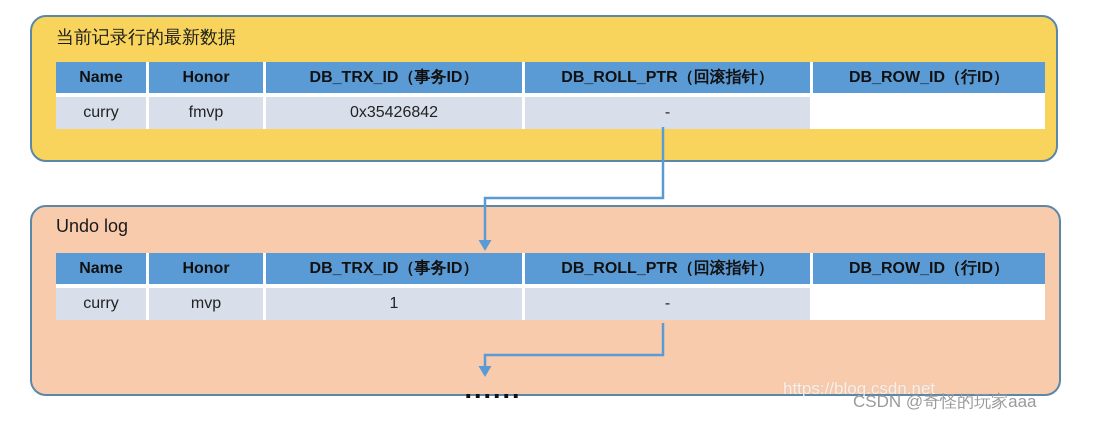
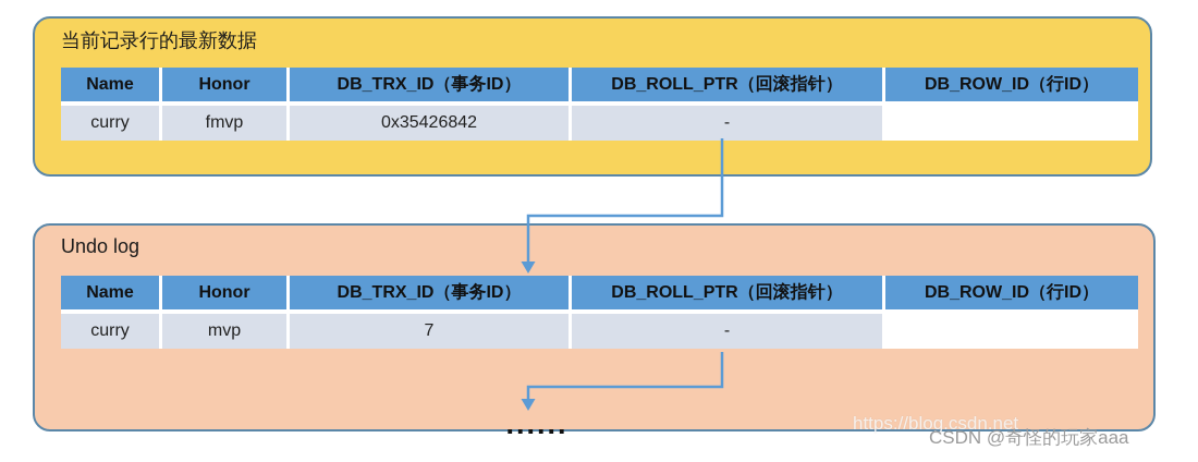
  当前记录行的最新数据
  Name
  Honor
  DB_TRX_ID（事务ID）
  DB_ROLL_PTR（回滚指针）
  DB_ROW_ID（行ID）
  curry
  fmvp
  0x35426842
  -
  Undo log
  Name
  Honor
  DB_TRX_ID（事务ID）
  DB_ROLL_PTR（回滚指针）
  DB_ROW_ID（行ID）
  curry
  mvp
- 1
+ 7
  -
  ......
  https://blog.csdn.net
  CSDN @奇怪的玩家aaa
